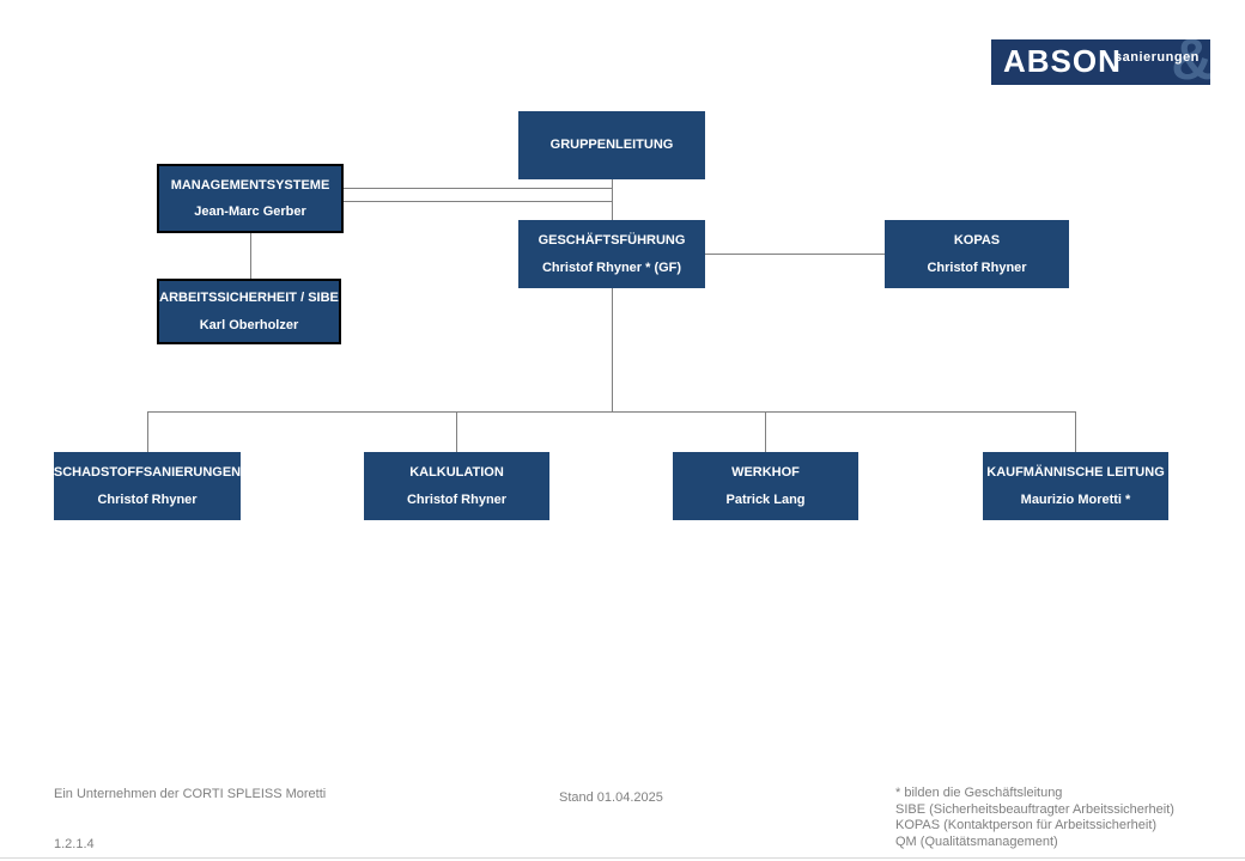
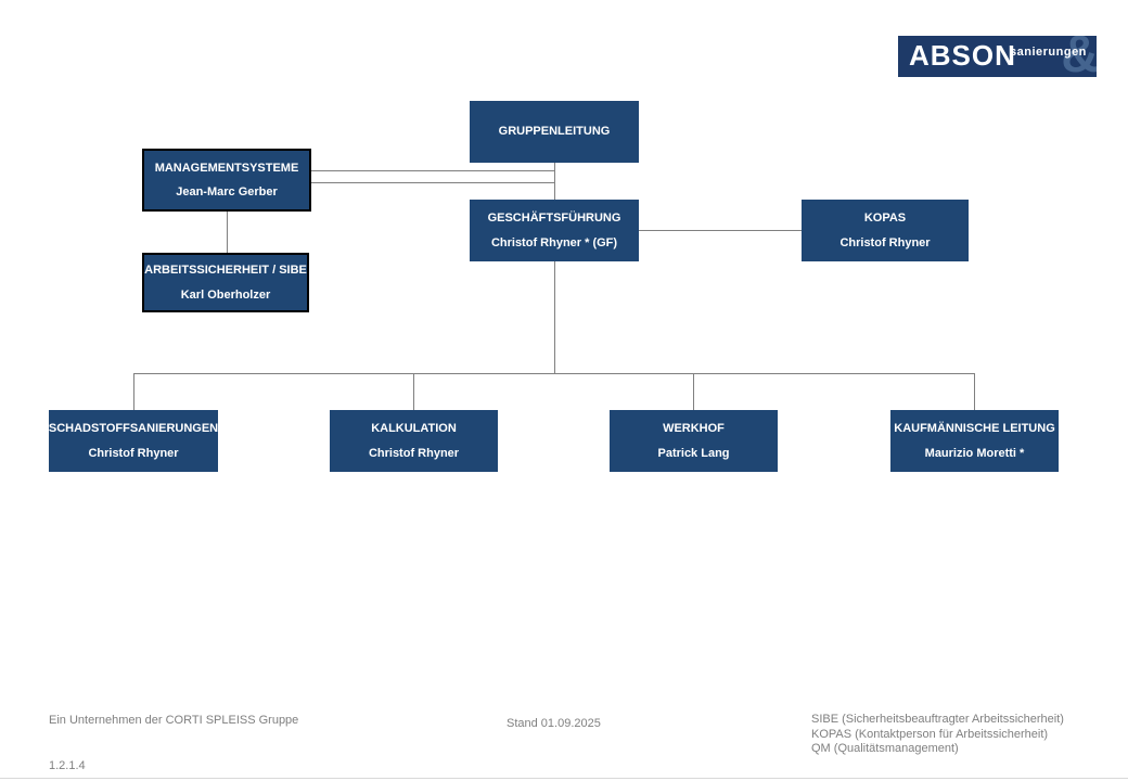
  &
  ABSON
  sanierungen
  GRUPPENLEITUNG
  MANAGEMENTSYSTEME
  Jean-Marc Gerber
  GESCHÄFTSFÜHRUNG
  Christof Rhyner * (GF)
  KOPAS
  Christof Rhyner
  ARBEITSSICHERHEIT / SIBE
  Karl Oberholzer
  SCHADSTOFFSANIERUNGEN
  Christof Rhyner
  KALKULATION
  Christof Rhyner
  WERKHOF
  Patrick Lang
  KAUFMÄNNISCHE LEITUNG
  Maurizio Moretti *
- Ein Unternehmen der CORTI SPLEISS Moretti
+ Ein Unternehmen der CORTI SPLEISS Gruppe
- Stand 01.04.2025
+ Stand 01.09.2025
  1.2.1.4
- * bilden die Geschäftsleitung
  SIBE (Sicherheitsbeauftragter Arbeitssicherheit)
  KOPAS (Kontaktperson für Arbeitssicherheit)
  QM (Qualitätsmanagement)
